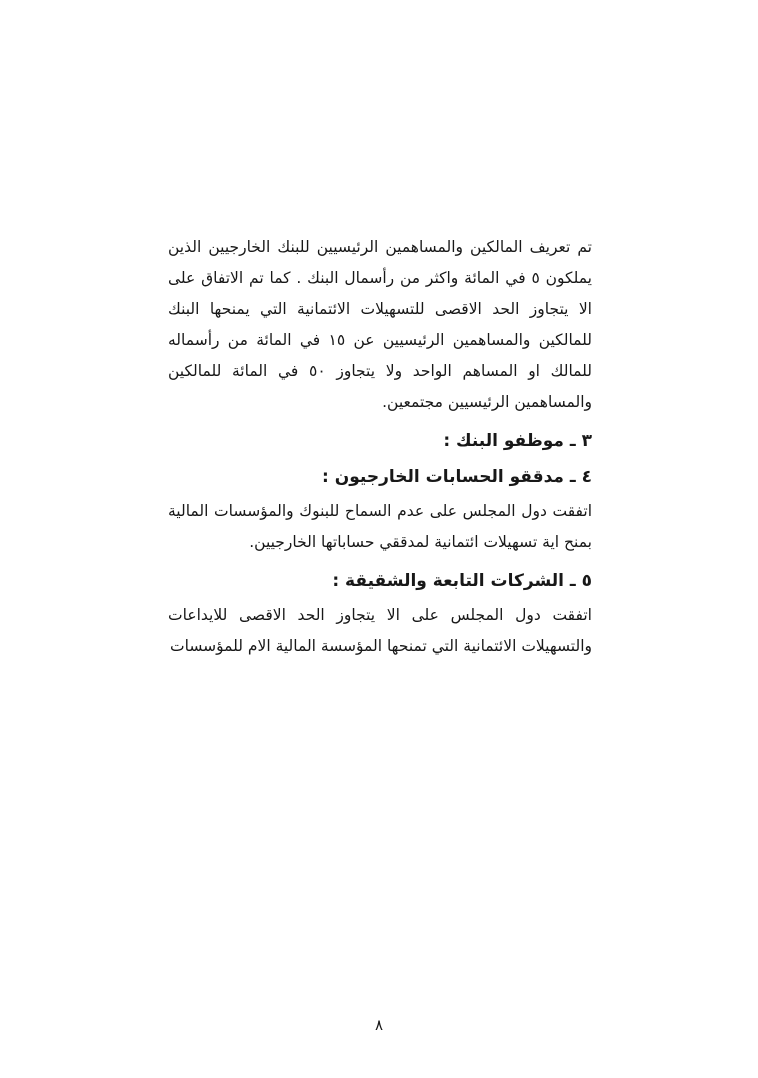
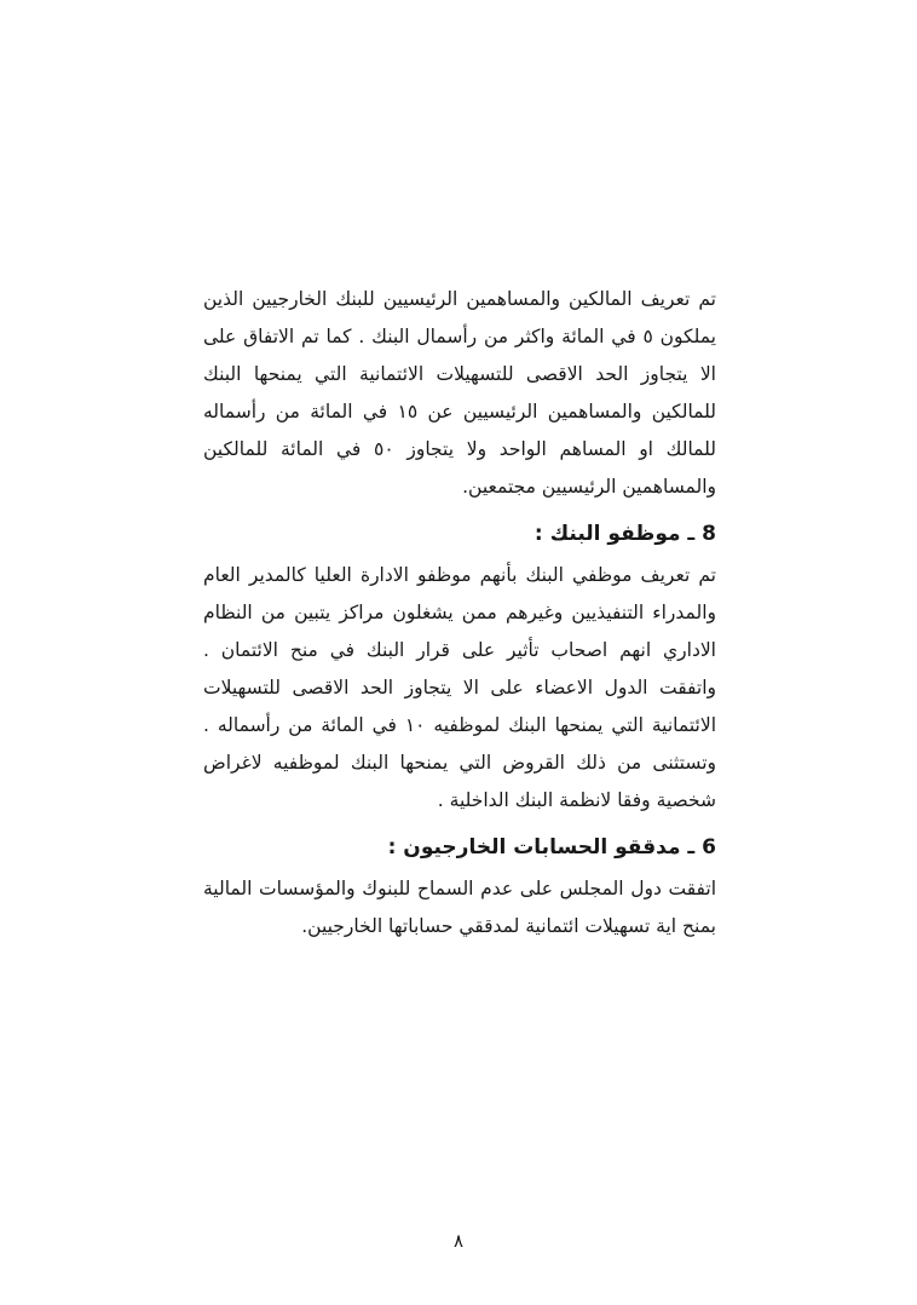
  تم تعريف المالكين والمساهمين الرئيسيين للبنك الخارجيين الذين يملكون ٥ في المائة واكثر من رأسمال البنك . كما تم الاتفاق على الا يتجاوز الحد الاقصى للتسهيلات الائتمانية التي يمنحها البنك للمالكين والمساهمين الرئيسيين عن ١٥ في المائة من رأسماله للمالك او المساهم الواحد ولا يتجاوز ٥٠ في المائة للمالكين والمساهمين الرئيسيين مجتمعين.
- ٣ ـ موظفو البنك :
+ 8 ـ موظفو البنك :
+ تم تعريف موظفي البنك بأنهم موظفو الادارة العليا كالمدير العام والمدراء التنفيذيين وغيرهم ممن يشغلون مراكز يتبين من النظام الاداري انهم اصحاب تأثير على قرار البنك في منح الائتمان . واتفقت الدول الاعضاء على الا يتجاوز الحد الاقصى للتسهيلات الائتمانية التي يمنحها البنك لموظفيه ١٠ في المائة من رأسماله . وتستثنى من ذلك القروض التي يمنحها البنك لموظفيه لاغراض شخصية وفقا لانظمة البنك الداخلية .
- ٤ ـ مدققو الحسابات الخارجيون :
+ 6 ـ مدققو الحسابات الخارجيون :
  اتفقت دول المجلس على عدم السماح للبنوك والمؤسسات المالية بمنح اية تسهيلات ائتمانية لمدققي حساباتها الخارجيين.
- ٥ ـ الشركات التابعة والشقيقة :
- اتفقت دول المجلس على الا يتجاوز الحد الاقصى للايداعات والتسهيلات الائتمانية التي تمنحها المؤسسة المالية الام للمؤسسات
  ٨
